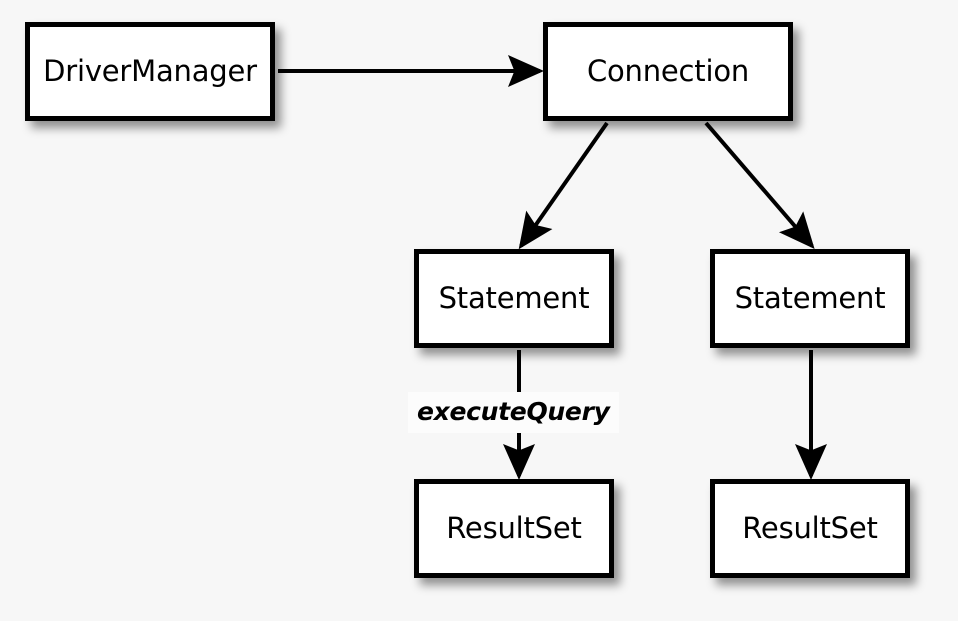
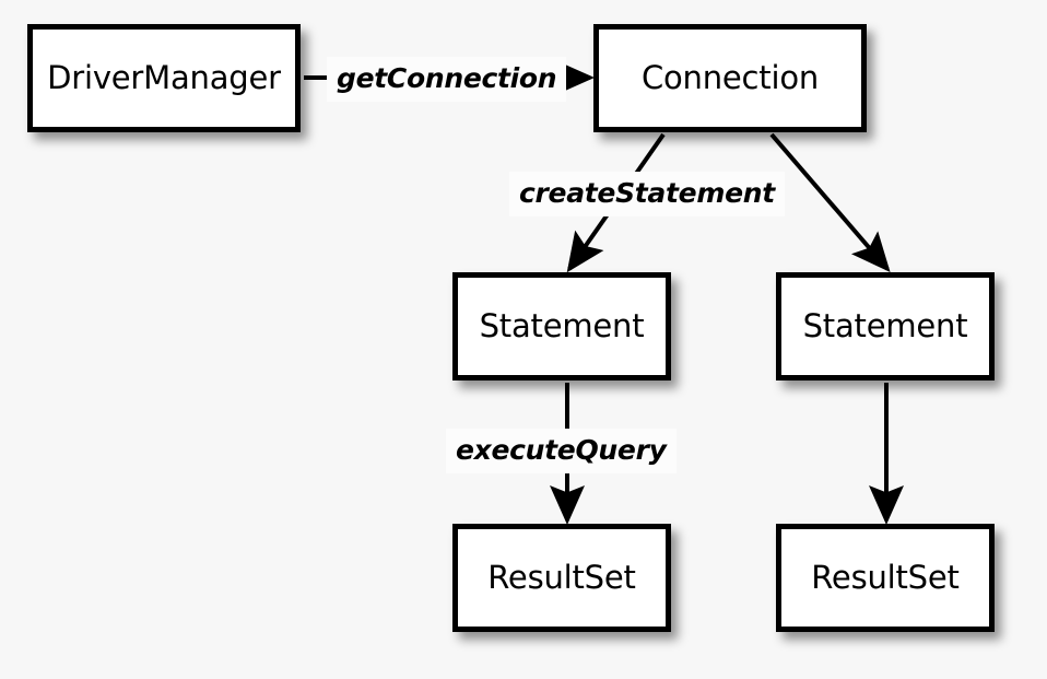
  DriverManager
  Connection
  Statement
  Statement
  ResultSet
  ResultSet
+ getConnection
+ createStatement
  executeQuery
